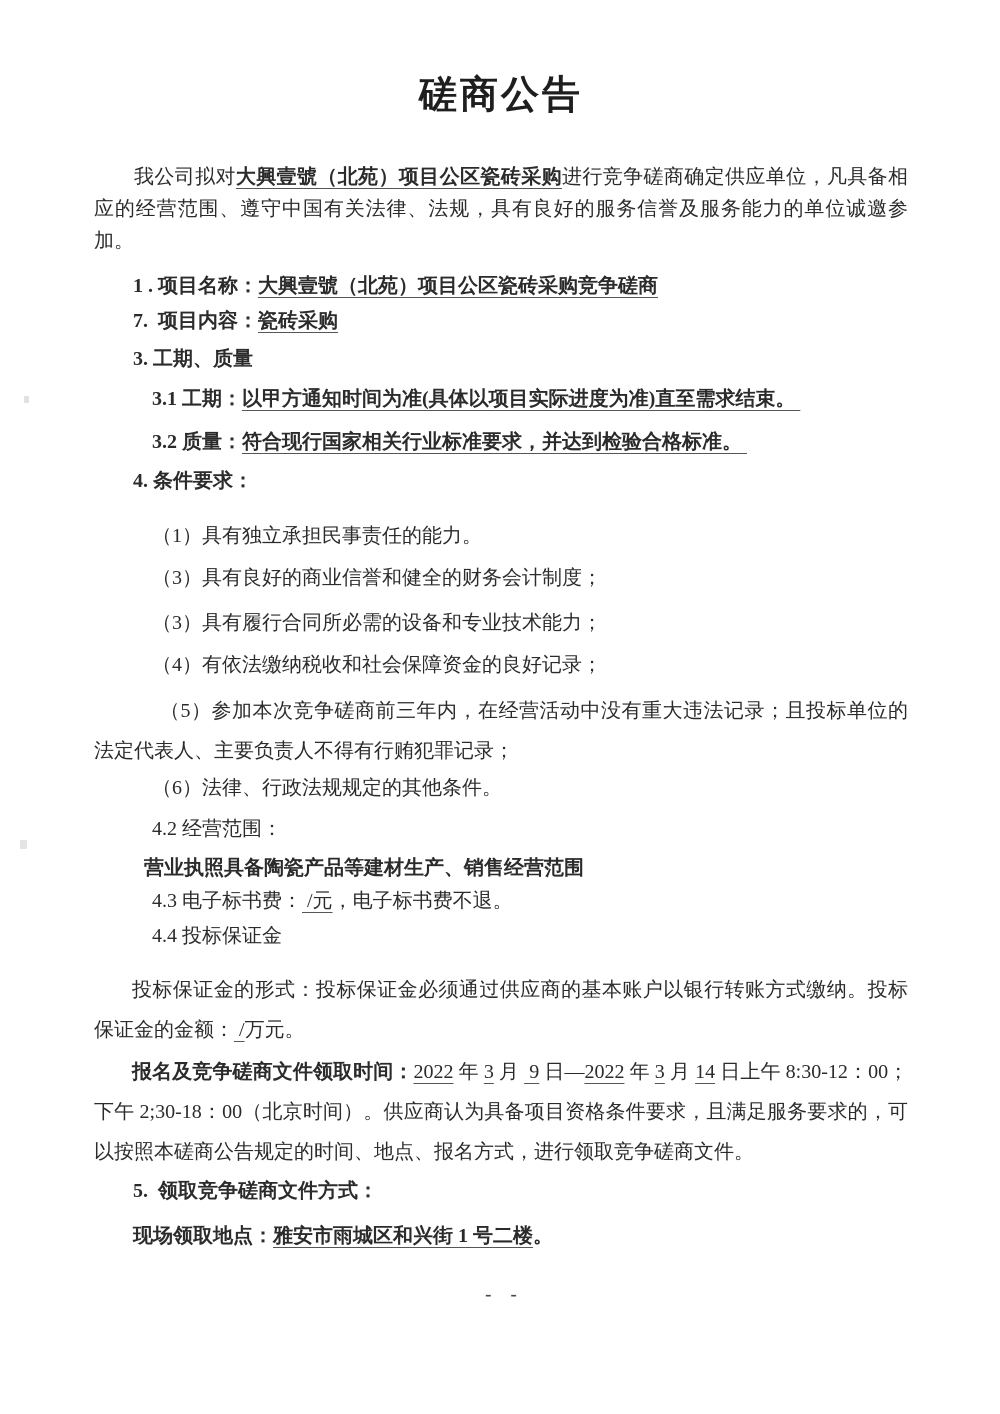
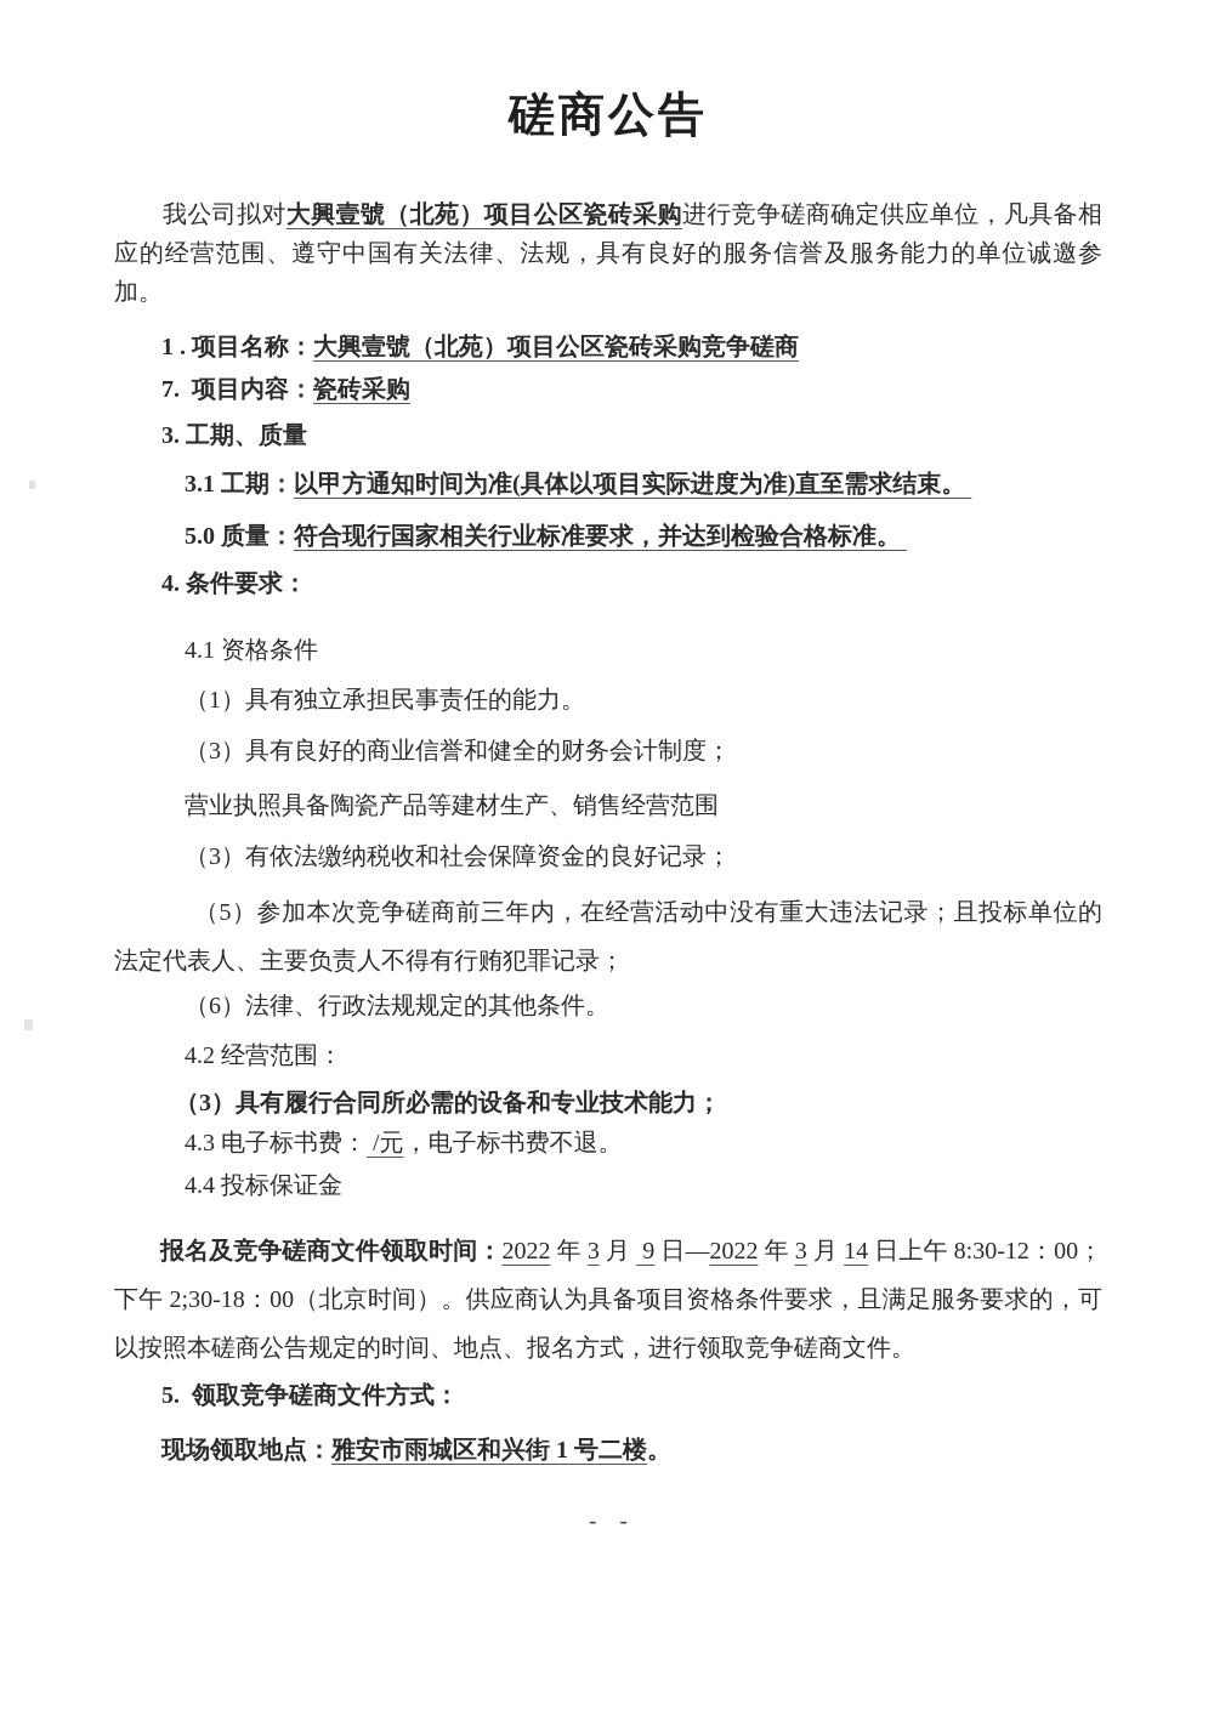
  磋商公告
  我公司拟对大興壹號（北苑）项目公区瓷砖采购进行竞争磋商确定供应单位，凡具备相应的经营范围、遵守中国有关法律、法规，具有良好的服务信誉及服务能力的单位诚邀参加。
  1 . 项目名称：大興壹號（北苑）项目公区瓷砖采购竞争磋商
  7. 项目内容：瓷砖采购
  3. 工期、质量
  3.1 工期：以甲方通知时间为准(具体以项目实际进度为准)直至需求结束。
- 3.2 质量：符合现行国家相关行业标准要求，并达到检验合格标准。
+ 5.0 质量：符合现行国家相关行业标准要求，并达到检验合格标准。
  4. 条件要求：
+ 4.1 资格条件
  （1）具有独立承担民事责任的能力。
  （3）具有良好的商业信誉和健全的财务会计制度；
- （3）具有履行合同所必需的设备和专业技术能力；
+ 营业执照具备陶瓷产品等建材生产、销售经营范围
- （4）有依法缴纳税收和社会保障资金的良好记录；
+ （3）有依法缴纳税收和社会保障资金的良好记录；
  （5）参加本次竞争磋商前三年内，在经营活动中没有重大违法记录；且投标单位的法定代表人、主要负责人不得有行贿犯罪记录；
  （6）法律、行政法规规定的其他条件。
  4.2 经营范围：
- 营业执照具备陶瓷产品等建材生产、销售经营范围
+ （3）具有履行合同所必需的设备和专业技术能力；
  4.3 电子标书费： /元，电子标书费不退。
  4.4 投标保证金
- 投标保证金的形式：投标保证金必须通过供应商的基本账户以银行转账方式缴纳。投标保证金的金额： /万元。
  报名及竞争磋商文件领取时间：2022 年 3 月 9 日—2022 年 3 月 14 日上午 8:30-12：00；下午 2;30-18：00（北京时间）。供应商认为具备项目资格条件要求，且满足服务要求的，可以按照本磋商公告规定的时间、地点、报名方式，进行领取竞争磋商文件。
  5. 领取竞争磋商文件方式：
  现场领取地点：雅安市雨城区和兴街 1 号二楼。
  - -
